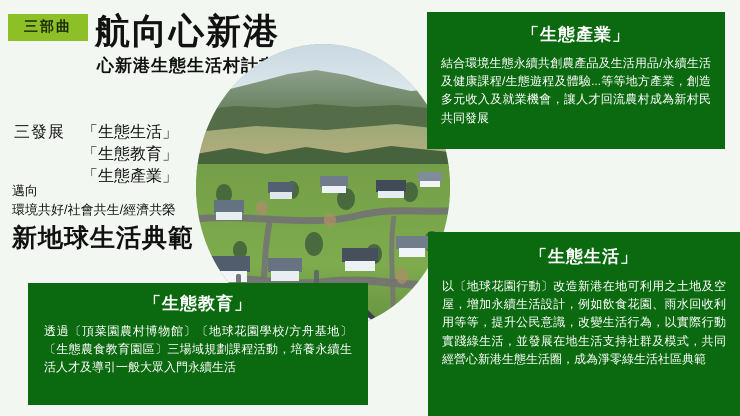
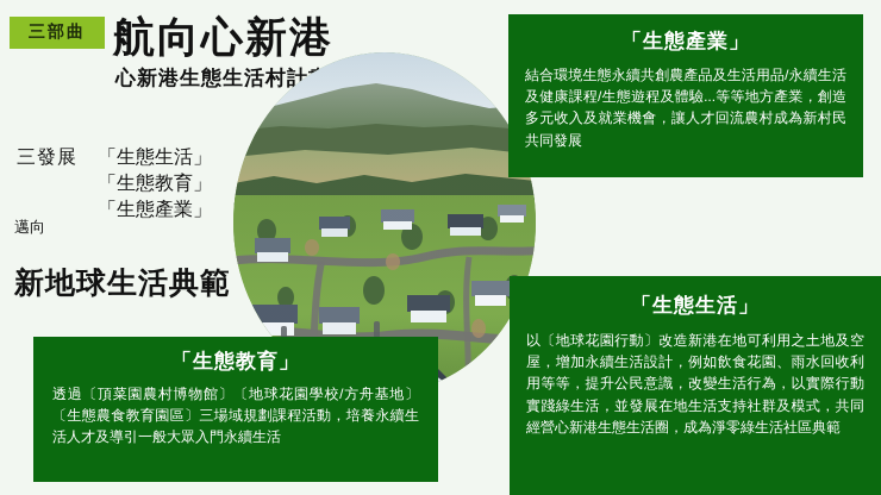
  三部曲
  航向心新港
  心新港生態生活村計
  三發展
  「生態生活」
  「生態教育」
  「生態產業」
  邁向
- 環境共好/社會共生/經濟共榮
  新地球生活典範
  「生態產業」
  結合環境生態永續共創農產品及生活用品/永續生活及健康課程/生態遊程及體驗...等等地方產業，創造多元收入及就業機會，讓人才回流農村成為新村民共同發展
  「生態生活」
  以〔地球花園行動〕改造新港在地可利用之土地及空屋，增加永續生活設計，例如飲食花園、雨水回收利用等等，提升公民意識，改變生活行為，以實際行動實踐綠生活，並發展在地生活支持社群及模式，共同經營心新港生態生活圈，成為淨零綠生活社區典範
  「生態教育」
  透過〔頂菜園農村博物館〕〔地球花園學校/方舟基地〕〔生態農食教育園區〕三場域規劃課程活動，培養永續生活人才及導引一般大眾入門永續生活
